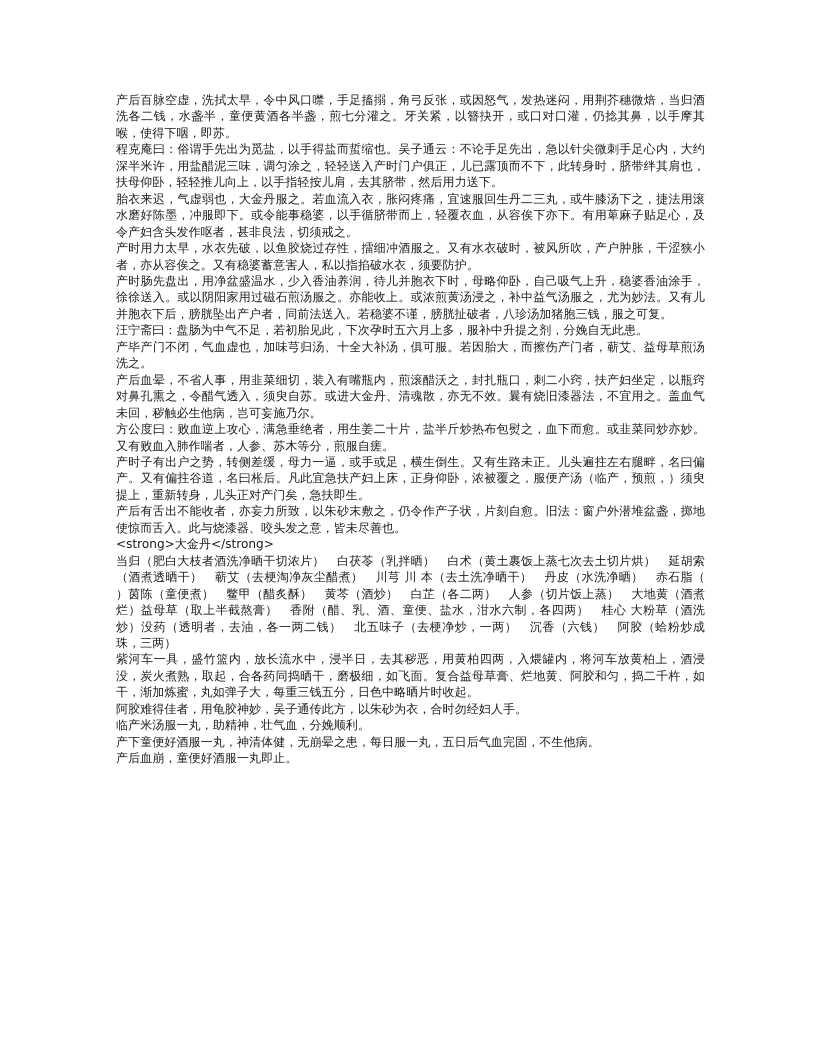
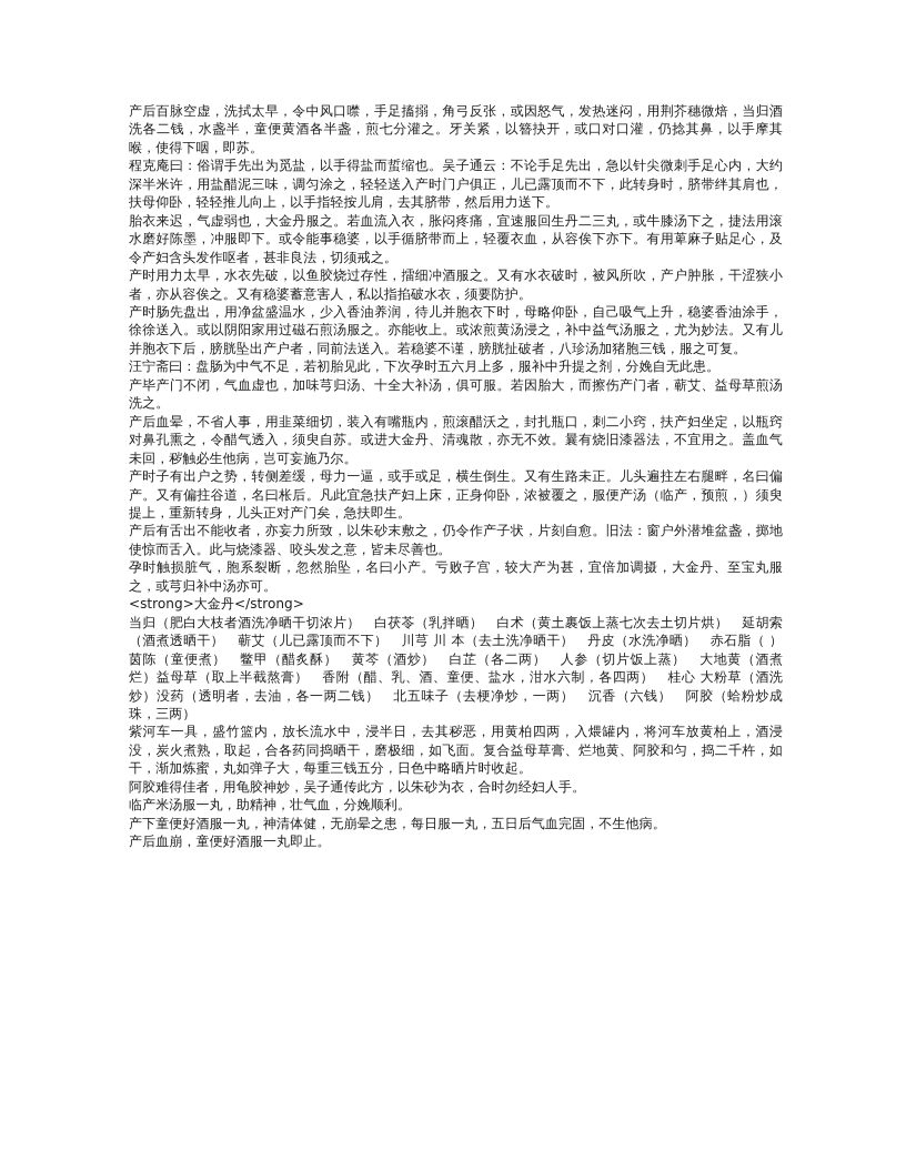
  产后百脉空虚，洗拭太早，令中风口噤，手足搐搦，角弓反张，或因怒气，发热迷闷，用荆芥穗微焙，当归酒洗各二钱，水盏半，童便黄酒各半盏，煎七分灌之。牙关紧，以簪抉开，或口对口灌，仍捻其鼻，以手摩其喉，使得下咽，即苏。
  程克庵曰：俗谓手先出为觅盐，以手得盐而蜇缩也。吴子通云：不论手足先出，急以针尖微刺手足心内，大约深半米许，用盐醋泥三味，调匀涂之，轻轻送入产时门户俱正，儿已露顶而不下，此转身时，脐带绊其肩也，扶母仰卧，轻轻推儿向上，以手指轻按儿肩，去其脐带，然后用力送下。
  胎衣来迟，气虚弱也，大金丹服之。若血流入衣，胀闷疼痛，宜速服回生丹二三丸，或牛膝汤下之，捷法用滚水磨好陈墨，冲服即下。或令能事稳婆，以手循脐带而上，轻覆衣血，从容俟下亦下。有用萆麻子贴足心，及令产妇含头发作呕者，甚非良法，切须戒之。
  产时用力太早，水衣先破，以鱼胶烧过存性，擂细冲酒服之。又有水衣破时，被风所吹，产户肿胀，干涩狭小者，亦从容俟之。又有稳婆蓄意害人，私以指掐破水衣，须要防护。
  产时肠先盘出，用净盆盛温水，少入香油养润，待儿并胞衣下时，母略仰卧，自己吸气上升，稳婆香油涂手，徐徐送入。或以阴阳家用过磁石煎汤服之。亦能收上。或浓煎黄汤浸之，补中益气汤服之，尤为妙法。又有儿并胞衣下后，膀胱坠出产户者，同前法送入。若稳婆不谨，膀胱扯破者，八珍汤加猪胞三钱，服之可复。
  汪宁斋曰：盘肠为中气不足，若初胎见此，下次孕时五六月上多，服补中升提之剂，分娩自无此患。
  产毕产门不闭，气血虚也，加味芎归汤、十全大补汤，俱可服。若因胎大，而擦伤产门者，蕲艾、益母草煎汤洗之。
  产后血晕，不省人事，用韭菜细切，装入有嘴瓶内，煎滚醋沃之，封扎瓶口，刺二小窍，扶产妇坐定，以瓶窍对鼻孔熏之，令醋气透入，须臾自苏。或进大金丹、清魂散，亦无不效。曩有烧旧漆器法，不宜用之。盖血气未回，秽触必生他病，岂可妄施乃尔。
- 方公度曰：败血逆上攻心，满急垂绝者，用生姜二十片，盐半斤炒热布包熨之，血下而愈。或韭菜同炒亦妙。又有败血入肺作喘者，人参、苏木等分，煎服自瘥。
  产时子有出户之势，转侧差缓，母力一逼，或手或足，横生倒生。又有生路未正。儿头遍拄左右腿畔，名曰偏产。又有偏拄谷道，名曰枨后。凡此宜急扶产妇上床，正身仰卧，浓被覆之，服便产汤（临产，预煎，）须臾提上，重新转身，儿头正对产门矣，急扶即生。
  产后有舌出不能收者，亦妄力所致，以朱砂末敷之，仍令作产子状，片刻自愈。旧法：窗户外潜堆盆盏，掷地使惊而舌入。此与烧漆器、咬头发之意，皆未尽善也。
+ 孕时触损脏气，胞系裂断，忽然胎坠，名曰小产。亏败子宫，较大产为甚，宜倍加调摄，大金丹、至宝丸服之，或芎归补中汤亦可。
  <strong>大金丹</strong>
- 当归（肥白大枝者酒洗净晒干切浓片） 白茯苓（乳拌晒） 白术（黄土裹饭上蒸七次去土切片烘） 延胡索（酒煮透晒干） 蕲艾（去梗淘净灰尘醋煮） 川芎 川 本（去土洗净晒干） 丹皮（水洗净晒） 赤石脂（ ）茵陈（童便煮） 鳖甲（醋炙酥） 黄芩（酒炒） 白芷（各二两） 人参（切片饭上蒸） 大地黄（酒煮烂）益母草（取上半截熬膏） 香附（醋、乳、酒、童便、盐水，泔水六制，各四两） 桂心 大粉草（酒洗炒）没药（透明者，去油，各一两二钱） 北五味子（去梗净炒，一两） 沉香（六钱） 阿胶（蛤粉炒成珠，三两）
+ 当归（肥白大枝者酒洗净晒干切浓片） 白茯苓（乳拌晒） 白术（黄土裹饭上蒸七次去土切片烘） 延胡索（酒煮透晒干） 蕲艾（儿已露顶而不下） 川芎 川 本（去土洗净晒干） 丹皮（水洗净晒） 赤石脂（ ）茵陈（童便煮） 鳖甲（醋炙酥） 黄芩（酒炒） 白芷（各二两） 人参（切片饭上蒸） 大地黄（酒煮烂）益母草（取上半截熬膏） 香附（醋、乳、酒、童便、盐水，泔水六制，各四两） 桂心 大粉草（酒洗炒）没药（透明者，去油，各一两二钱） 北五味子（去梗净炒，一两） 沉香（六钱） 阿胶（蛤粉炒成珠，三两）
  紫河车一具，盛竹篮内，放长流水中，浸半日，去其秽恶，用黄柏四两，入煨罐内，将河车放黄柏上，酒浸没，炭火煮熟，取起，合各药同捣晒干，磨极细，如飞面。复合益母草膏、烂地黄、阿胶和匀，捣二千杵，如干，渐加炼蜜，丸如弹子大，每重三钱五分，日色中略晒片时收起。
  阿胶难得佳者，用龟胶神妙，吴子通传此方，以朱砂为衣，合时勿经妇人手。
  临产米汤服一丸，助精神，壮气血，分娩顺利。
  产下童便好酒服一丸，神清体健，无崩晕之患，每日服一丸，五日后气血完固，不生他病。
  产后血崩，童便好酒服一丸即止。
